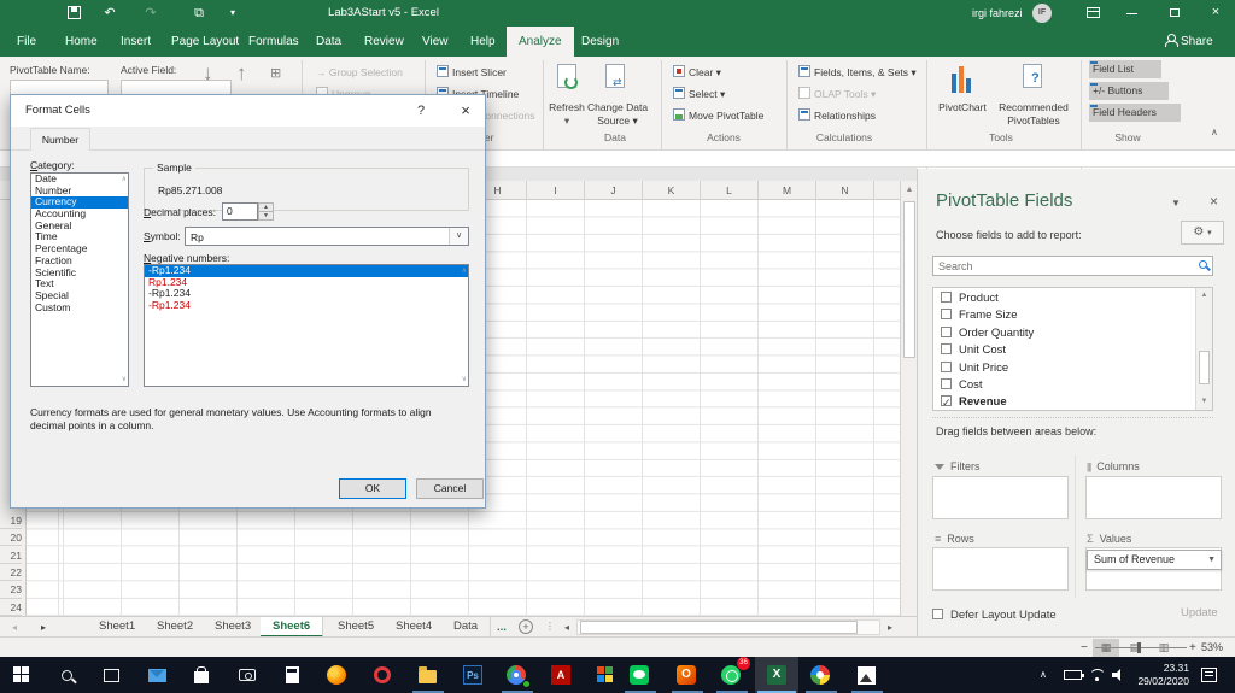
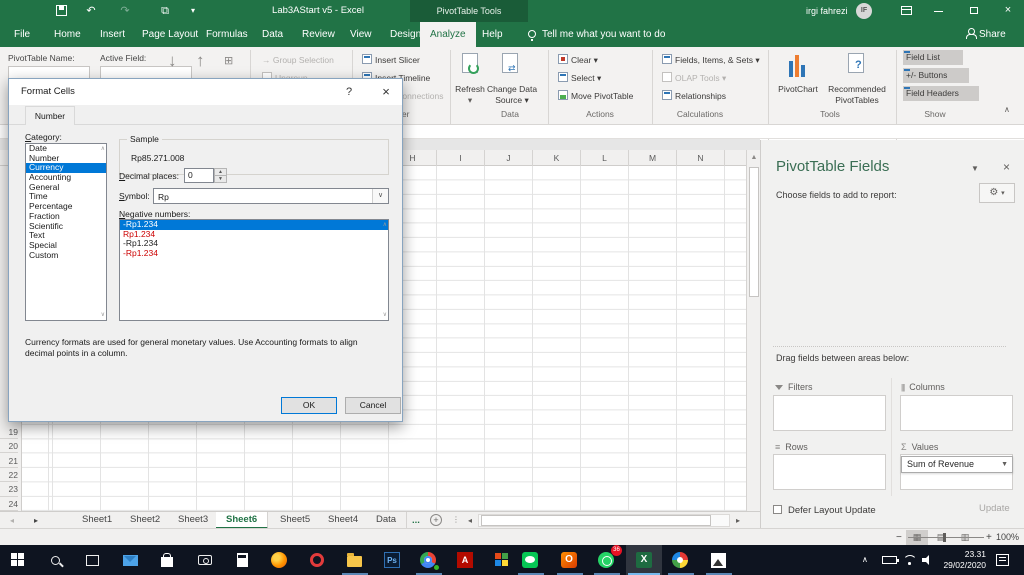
  ↶
  ↷
  ⧉
  ▾
  Lab3AStart v5 - Excel
+ PivotTable Tools
  irgi fahrezi
  ×
  File
  Home
  Insert
  Page Layout
  Formulas
  Data
  Review
  View
- Help
+ Design
  Analyze
- Design
+ Help
+ Tell me what you want to do
  Share
  PivotTable Name:
  Active Field:
  ↓
  ↑
  ⊞
  → Group Selection
  Insert Slicer
  Refresh
  ▾
  ⇄
  Change Data
  Source ▾
  Data
  Clear ▾
  Select ▾
  Move PivotTable
  Actions
  Fields, Items, & Sets ▾
  OLAP Tools ▾
  Relationships
  Calculations
  PivotChart
  ?
  Recommended
  PivotTables
  Tools
  Field List
  +/- Buttons
  Field Headers
  Show
  ∧
  H
  I
  J
  K
  L
  M
  N
  19
  20
  21
  22
  23
  24
  ◂
  ▸
  Sheet1
  Sheet2
  Sheet3
  Sheet6
  Sheet5
  Sheet4
  Data
  ...
  +
  ⋮
  ◂
  ▸
  −
  +
- 53%
+ 100%
  PivotTable Fields
  ▼
  ×
  Choose fields to add to report:
- Search
- Product
- Frame Size
- Order Quantity
- Unit Cost
- Unit Price
- Cost
- Revenue
  Drag fields between areas below:
  Filters
  ||| Columns
  ≡ Rows
  Σ Values
  Sum of Revenue
  Defer Layout Update
  Update
  Format Cells
  ?
  ×
  Number
  Category:
  Date
  Number
  Currency
  Accounting
  General
  Time
  Percentage
  Fraction
  Scientific
  Text
  Special
  Custom
  Sample
  Rp85.271.008
  Decimal places:
  0
  Symbol:
  Rp
  Negative numbers:
  -Rp1.234
  Rp1.234
  -Rp1.234
  -Rp1.234
  Currency formats are used for general monetary values. Use Accounting formats to align decimal points in a column.
  OK
  Cancel
  Ps
  A
  O
  X
  ∧
  23.31
  29/02/2020
